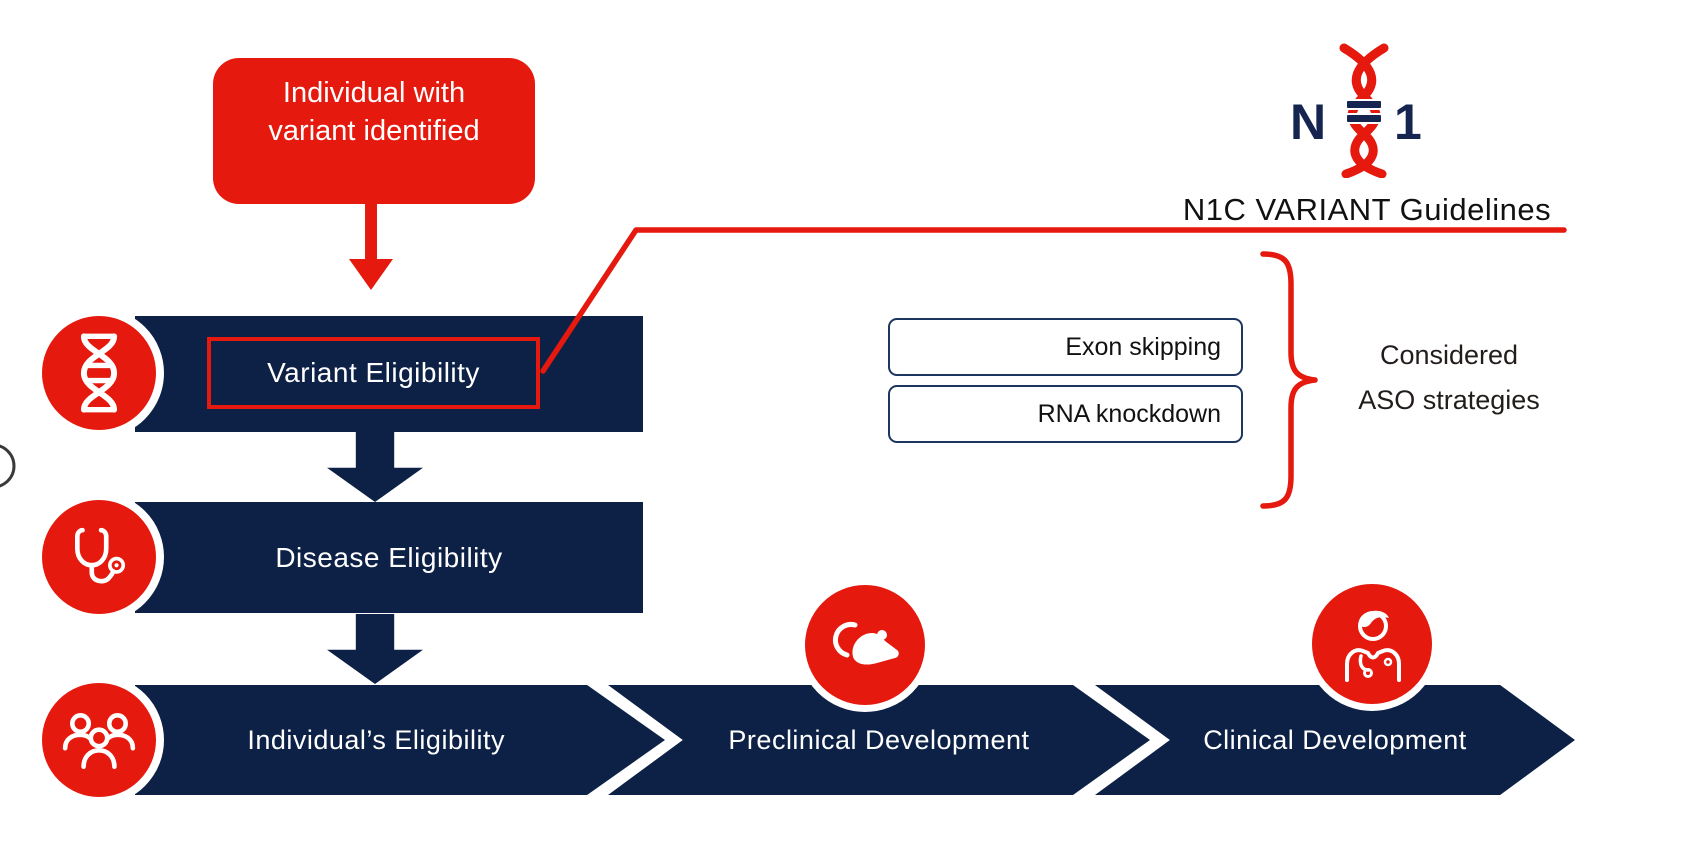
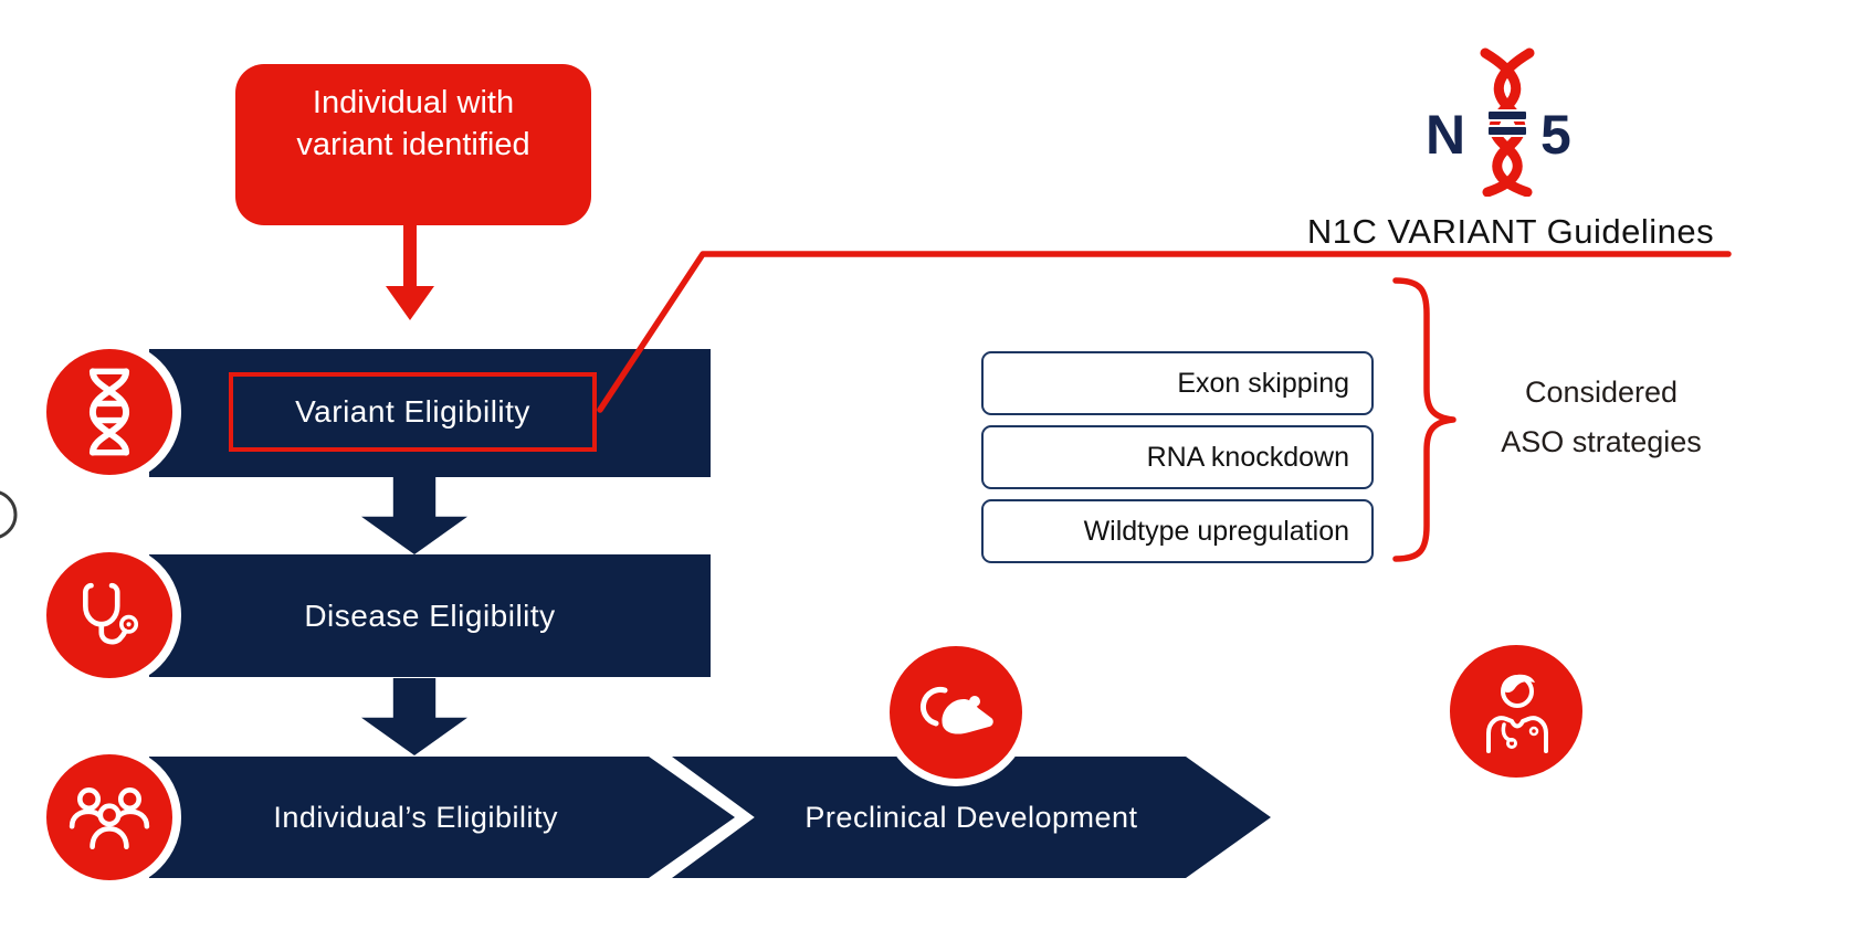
  Individual with
  variant identified
  Variant Eligibility
  Disease Eligibility
  Individual’s Eligibility
  Preclinical Development
- Clinical Development
  N
- 1
+ 5
  N1C VARIANT Guidelines
  Exon skipping
  RNA knockdown
+ Wildtype upregulation
  Considered
  ASO strategies
